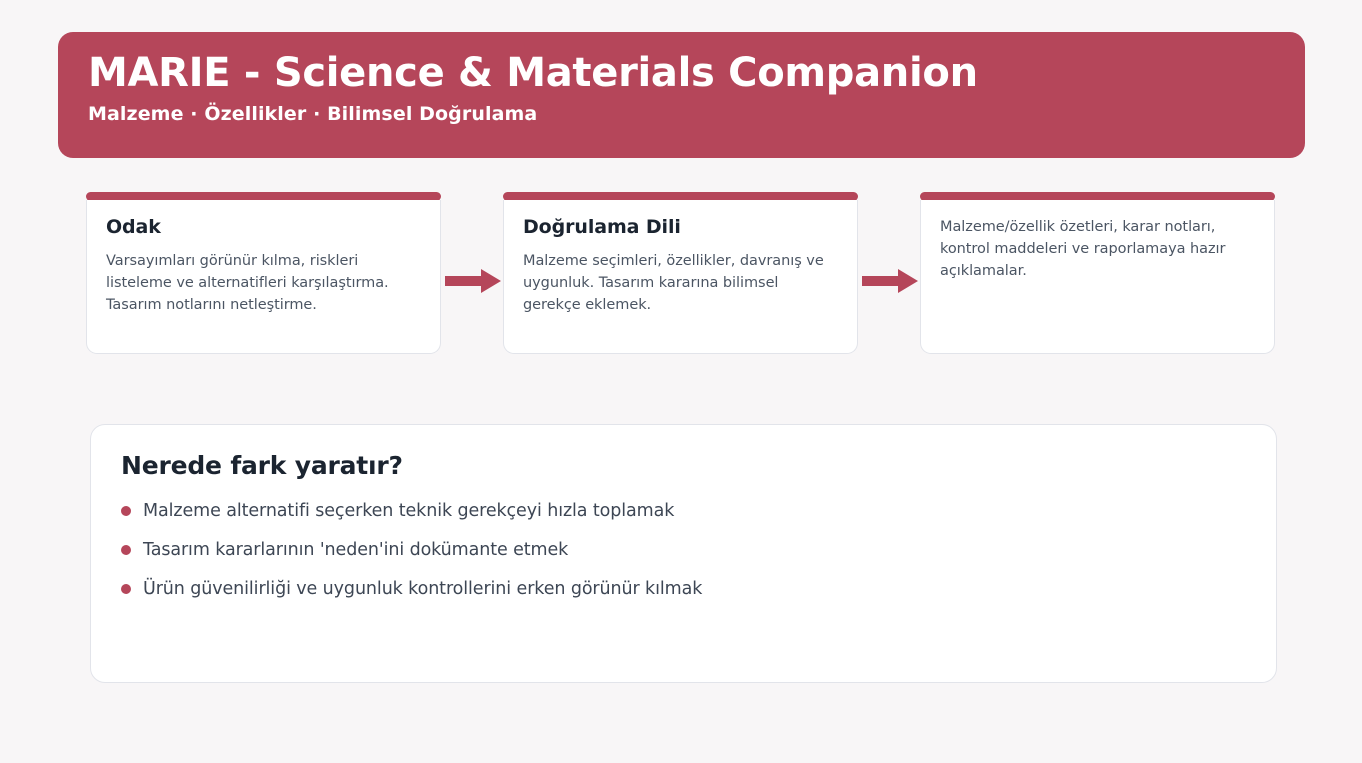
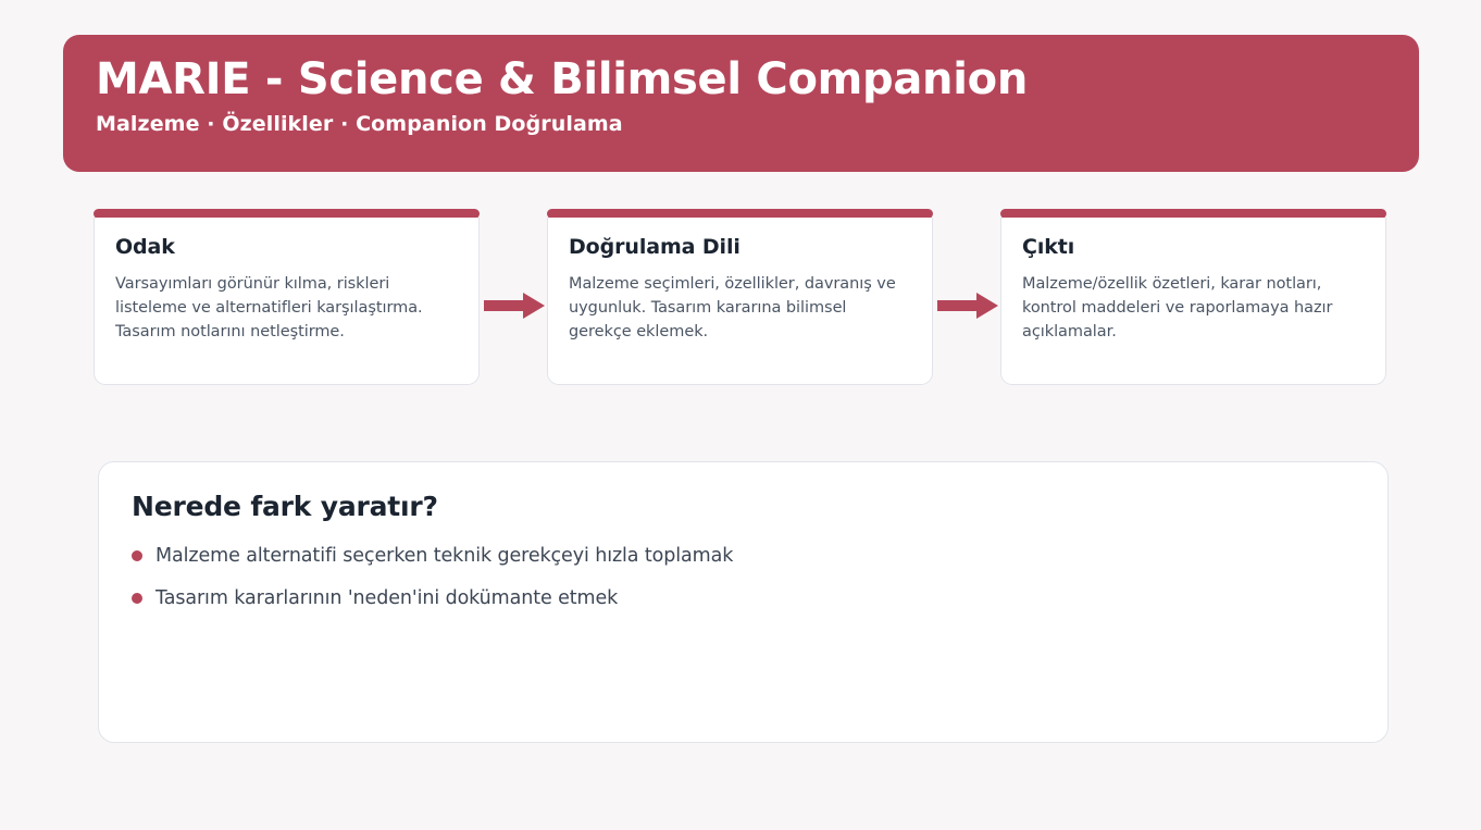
- MARIE - Science & Materials Companion
+ MARIE - Science & Bilimsel Companion
- Malzeme · Özellikler · Bilimsel Doğrulama
+ Malzeme · Özellikler · Companion Doğrulama
  Odak
  Varsayımları görünür kılma, riskleri listeleme ve alternatifleri karşılaştırma. Tasarım notlarını netleştirme.
  Doğrulama Dili
  Malzeme seçimleri, özellikler, davranış ve uygunluk. Tasarım kararına bilimsel gerekçe eklemek.
+ Çıktı
  Malzeme/özellik özetleri, karar notları, kontrol maddeleri ve raporlamaya hazır açıklamalar.
  Nerede fark yaratır?
  Malzeme alternatifi seçerken teknik gerekçeyi hızla toplamak
  Tasarım kararlarının 'neden'ini dokümante etmek
- Ürün güvenilirliği ve uygunluk kontrollerini erken görünür kılmak
